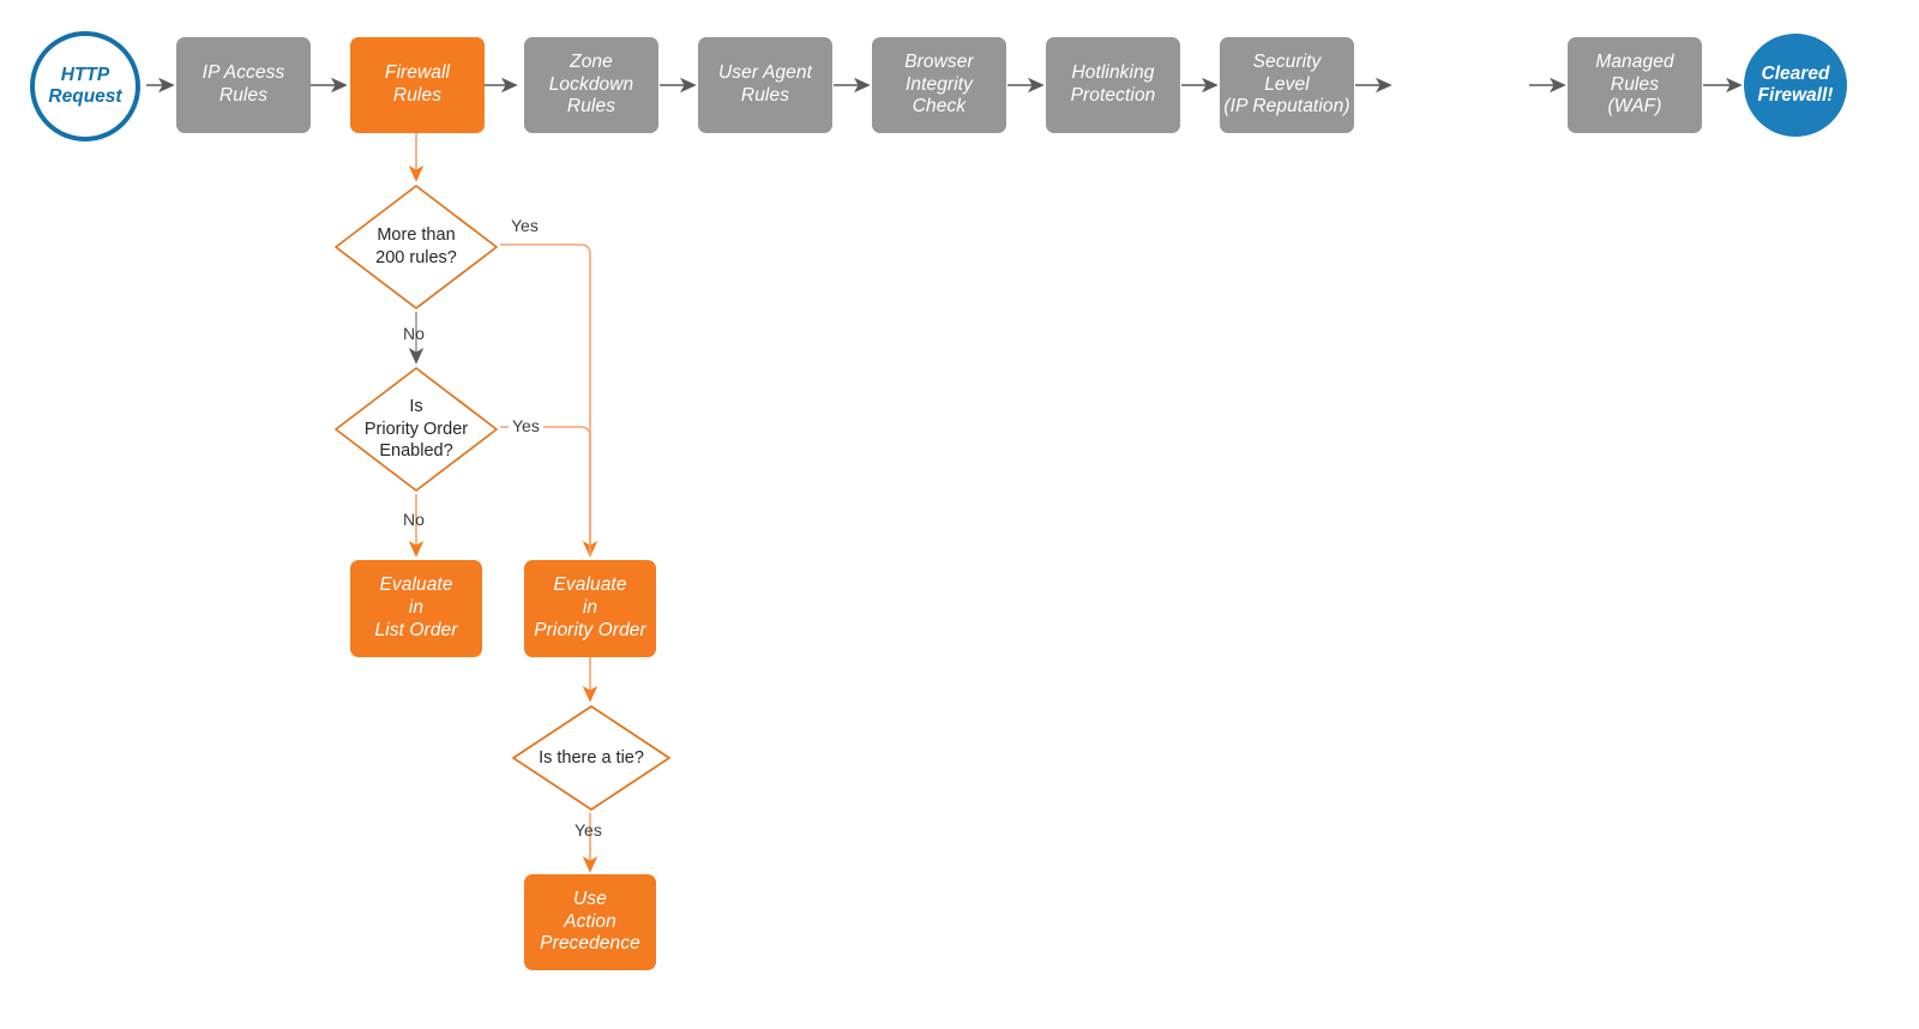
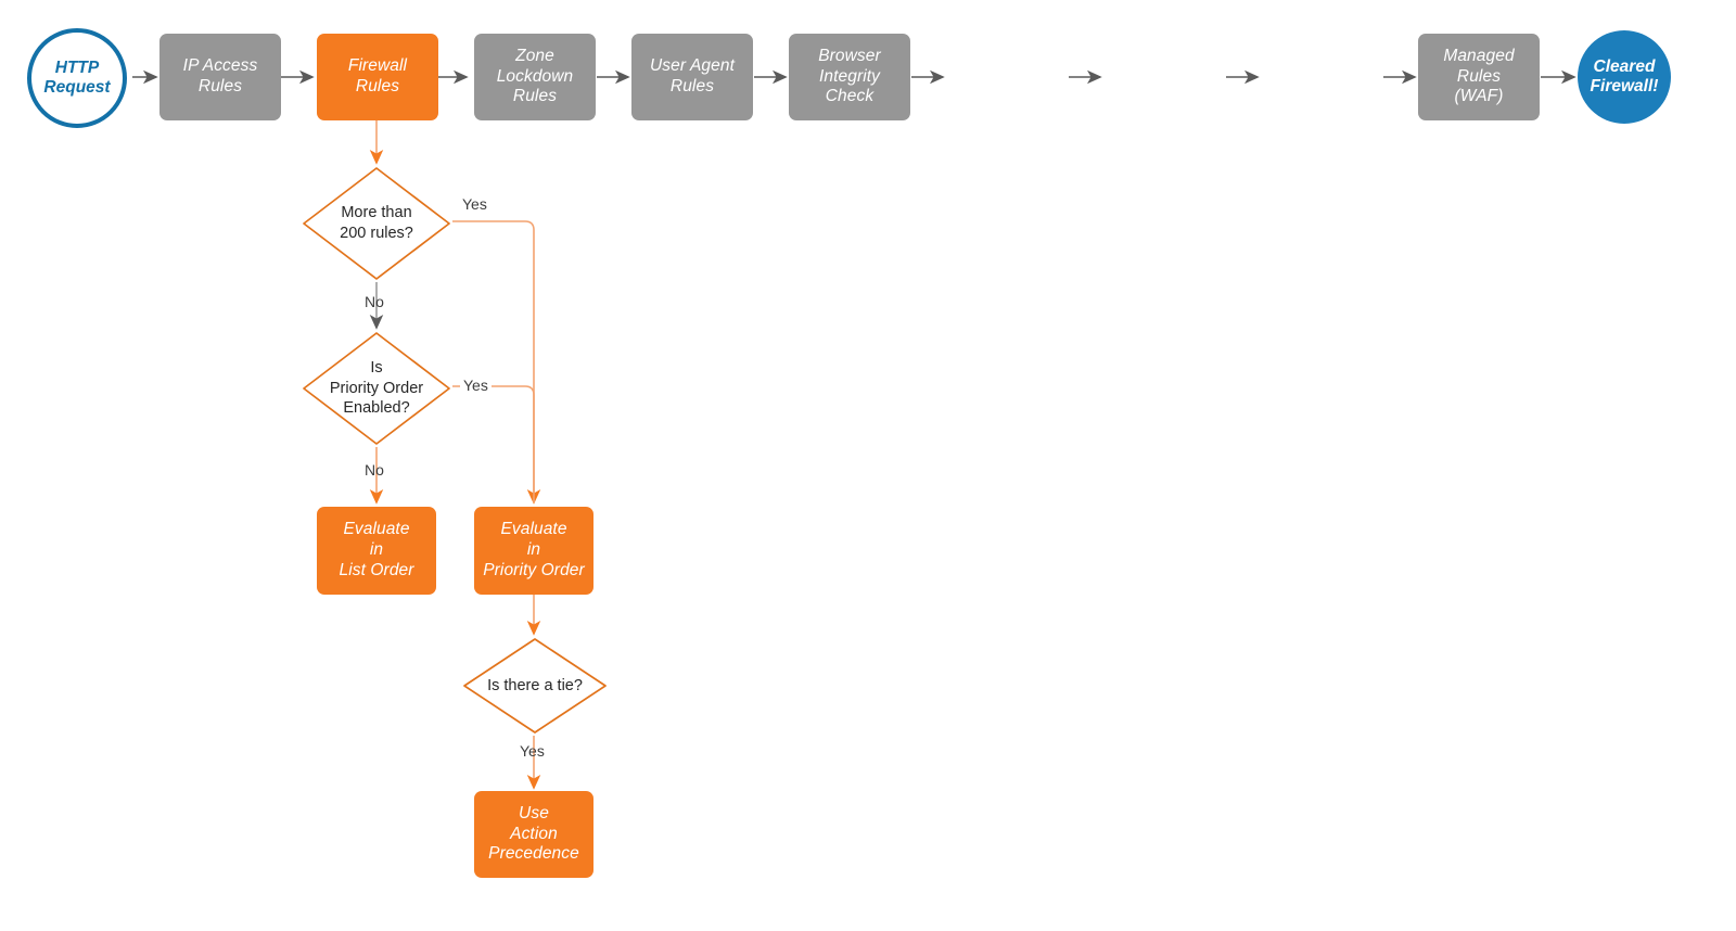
  HTTP
  Request
  IP Access
  Rules
  Firewall
  Rules
  Zone
  Lockdown
  Rules
  User Agent
  Rules
  Browser
  Integrity
  Check
- Hotlinking
- Protection
- Security
- Level
- (IP Reputation)
  Managed
  Rules
  (WAF)
  Cleared
  Firewall!
  More than
  200 rules?
  Is
  Priority Order
  Enabled?
  Is there a tie?
  Evaluate
  in
  List Order
  Evaluate
  in
  Priority Order
  Use
  Action
  Precedence
  Yes
  No
  Yes
  No
  Yes
